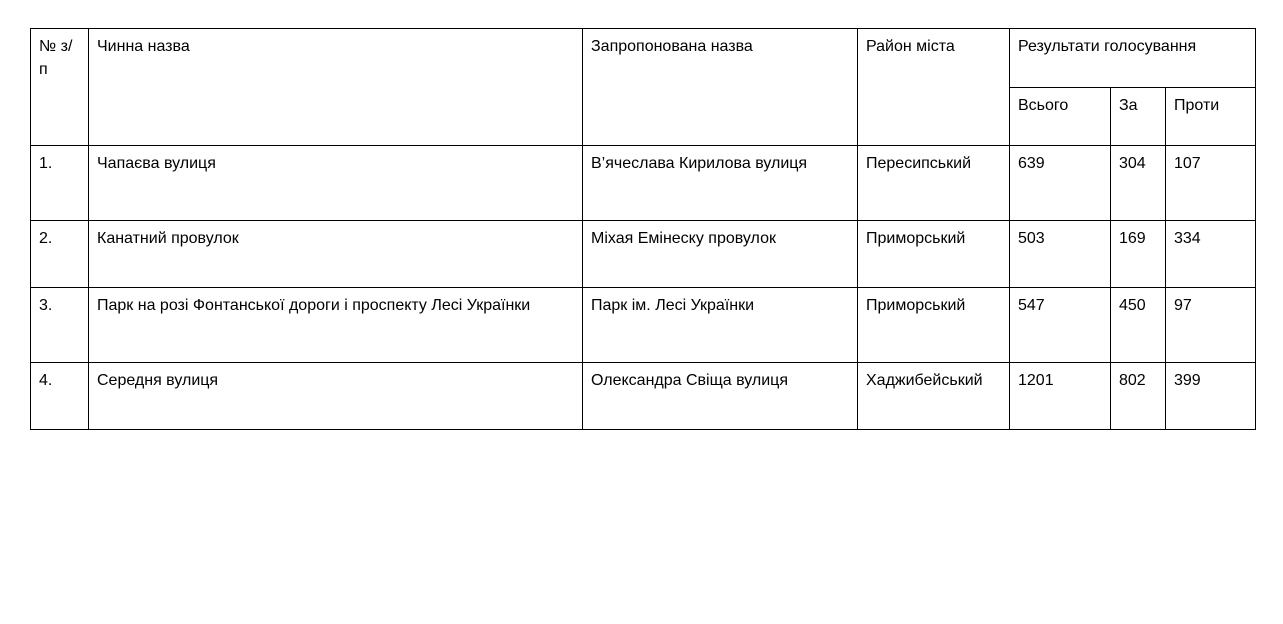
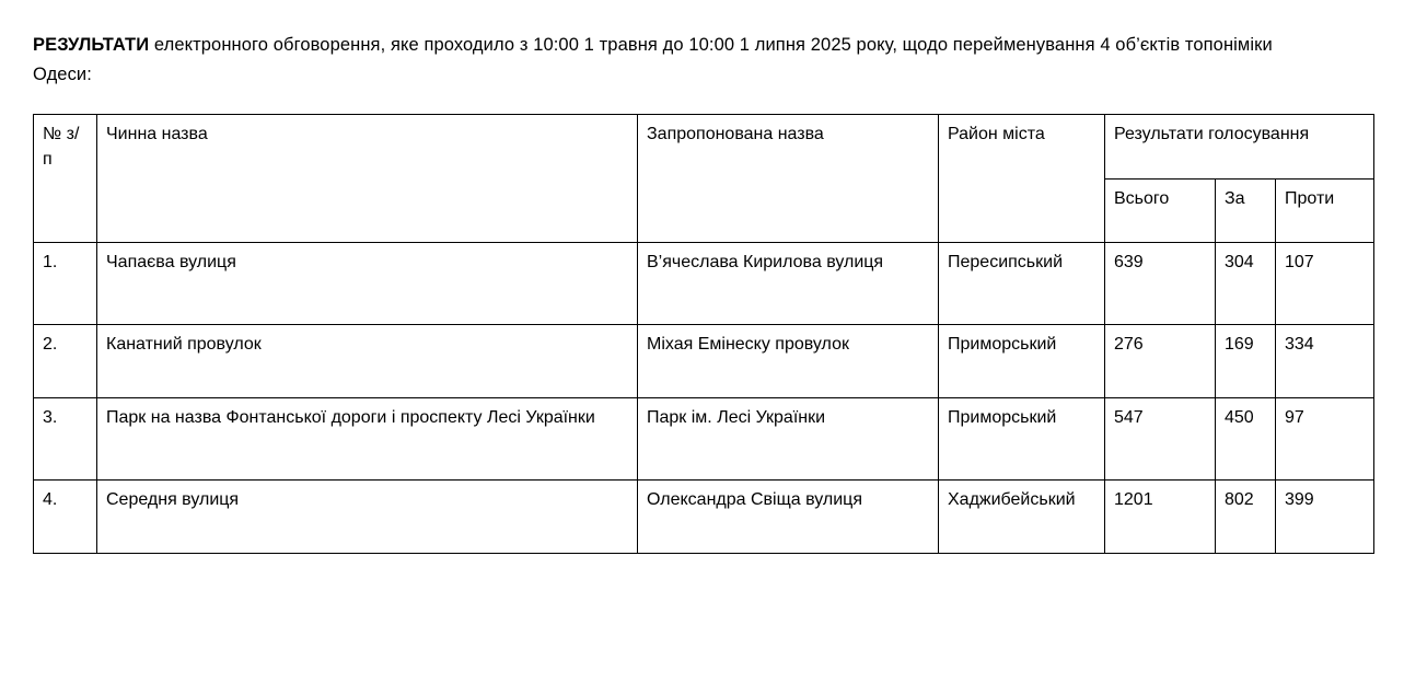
+ РЕЗУЛЬТАТИ електронного обговорення, яке проходило з 10:00 1 травня до 10:00 1 липня 2025 року, щодо перейменування 4 об’єктів топоніміки Одеси:
  № з/п	Чинна назва	Запропонована назва	Район міста	Результати голосування
  Всього	За	Проти
  1.	Чапаєва вулиця	В’ячеслава Кирилова вулиця	Пересипський	639	304	107
- 2.	Канатний провулок	Міхая Емінеску провулок	Приморський	503	169	334
+ 2.	Канатний провулок	Міхая Емінеску провулок	Приморський	276	169	334
- 3.	Парк на розі Фонтанської дороги і проспекту Лесі Українки	Парк ім. Лесі Українки	Приморський	547	450	97
+ 3.	Парк на назва Фонтанської дороги і проспекту Лесі Українки	Парк ім. Лесі Українки	Приморський	547	450	97
  4.	Середня вулиця	Олександра Свіща вулиця	Хаджибейський	1201	802	399
